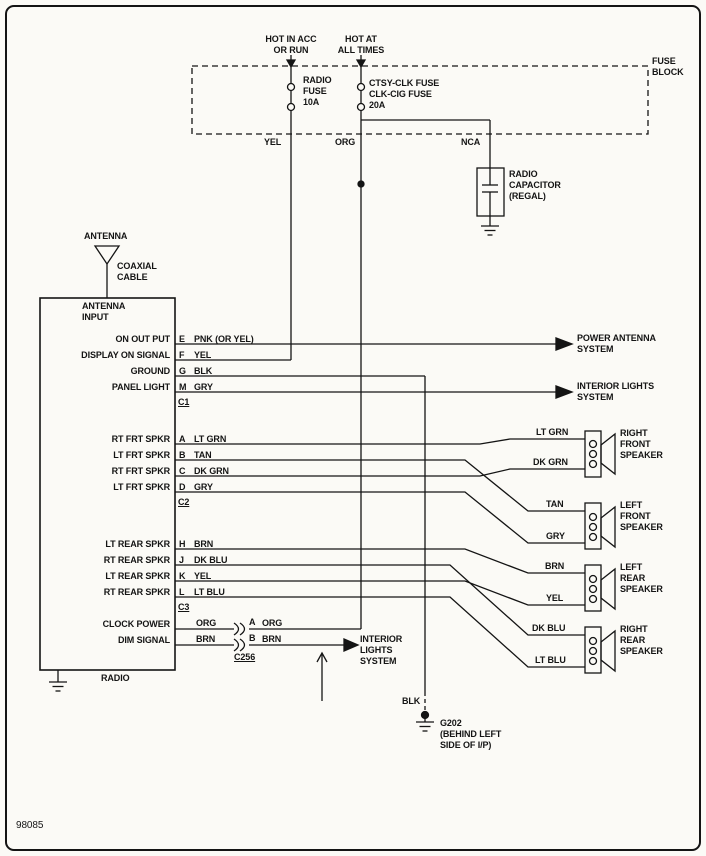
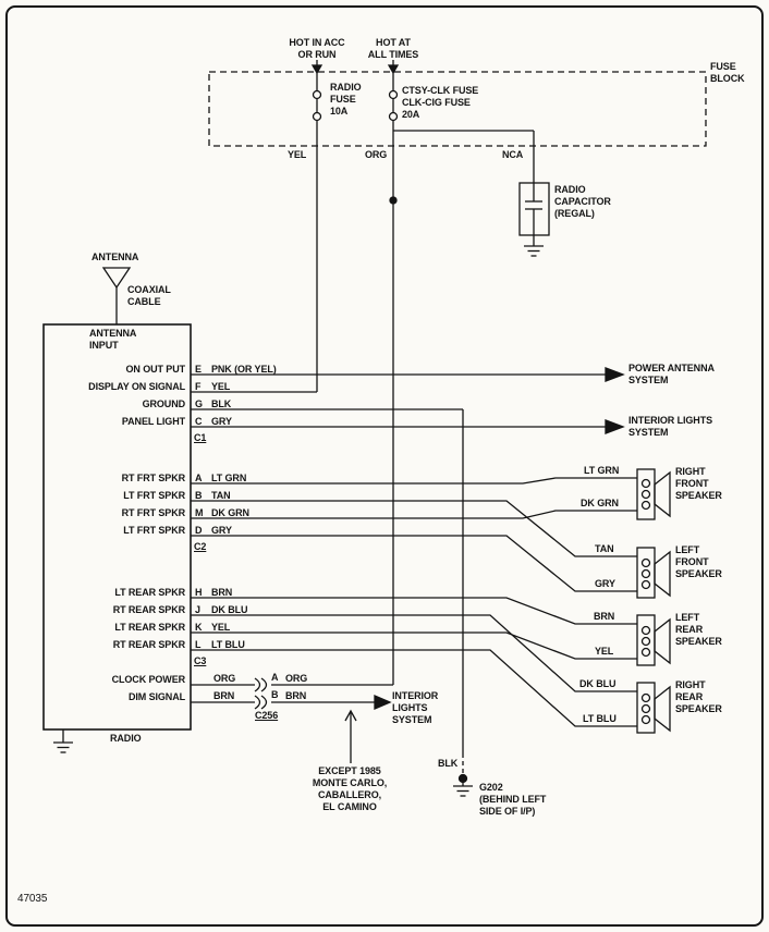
  HOT IN ACC
  OR RUN
  HOT AT
  ALL TIMES
  FUSE
  BLOCK
  RADIO
  FUSE
  10A
  CTSY-CLK FUSE
  CLK-CIG FUSE
  20A
  YEL
  ORG
  NCA
  RADIO
  CAPACITOR
  (REGAL)
  ANTENNA
  COAXIAL
  CABLE
  ANTENNA
  INPUT
  RADIO
  ON OUT PUT
  E
  PNK (OR YEL)
  DISPLAY ON SIGNAL
  F
  YEL
  GROUND
  G
  BLK
  PANEL LIGHT
- M
+ C
  GRY
  C1
  RT FRT SPKR
  A
  LT GRN
  LT FRT SPKR
  B
  TAN
  RT FRT SPKR
- C
+ M
  DK GRN
  LT FRT SPKR
  D
  GRY
  C2
  LT REAR SPKR
  H
  BRN
  RT REAR SPKR
  J
  DK BLU
  LT REAR SPKR
  K
  YEL
  RT REAR SPKR
  L
  LT BLU
  C3
  CLOCK POWER
  ORG
  A
  ORG
  DIM SIGNAL
  BRN
  B
  BRN
  C256
  POWER ANTENNA
  SYSTEM
  INTERIOR LIGHTS
  SYSTEM
  INTERIOR
  LIGHTS
  SYSTEM
  LT GRN
  DK GRN
  TAN
  GRY
  BRN
  YEL
  DK BLU
  LT BLU
  RIGHT
  FRONT
  SPEAKER
  LEFT
  FRONT
  SPEAKER
  LEFT
  REAR
  SPEAKER
  RIGHT
  REAR
  SPEAKER
  BLK
  G202
  (BEHIND LEFT
  SIDE OF I/P)
+ EXCEPT 1985
+ MONTE CARLO,
+ CABALLERO,
+ EL CAMINO
- 98085
+ 47035
